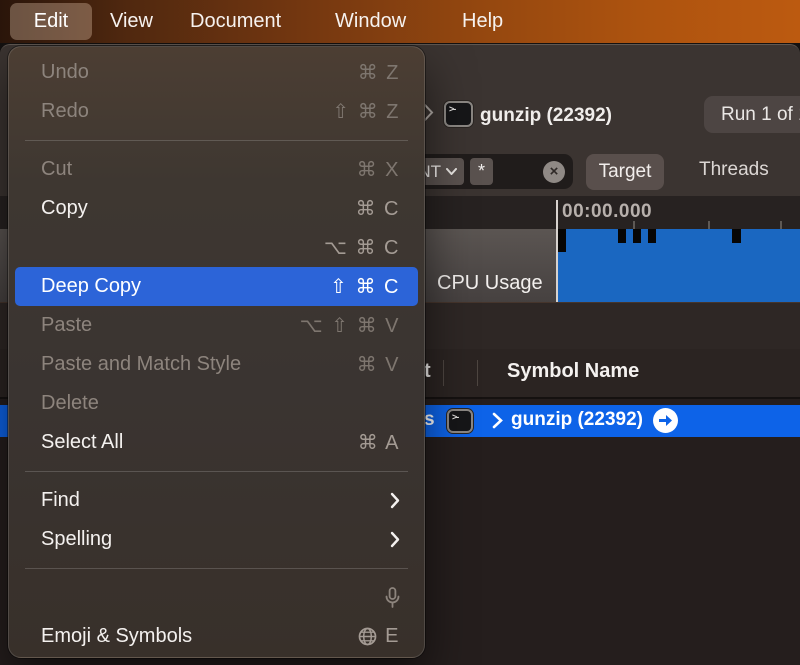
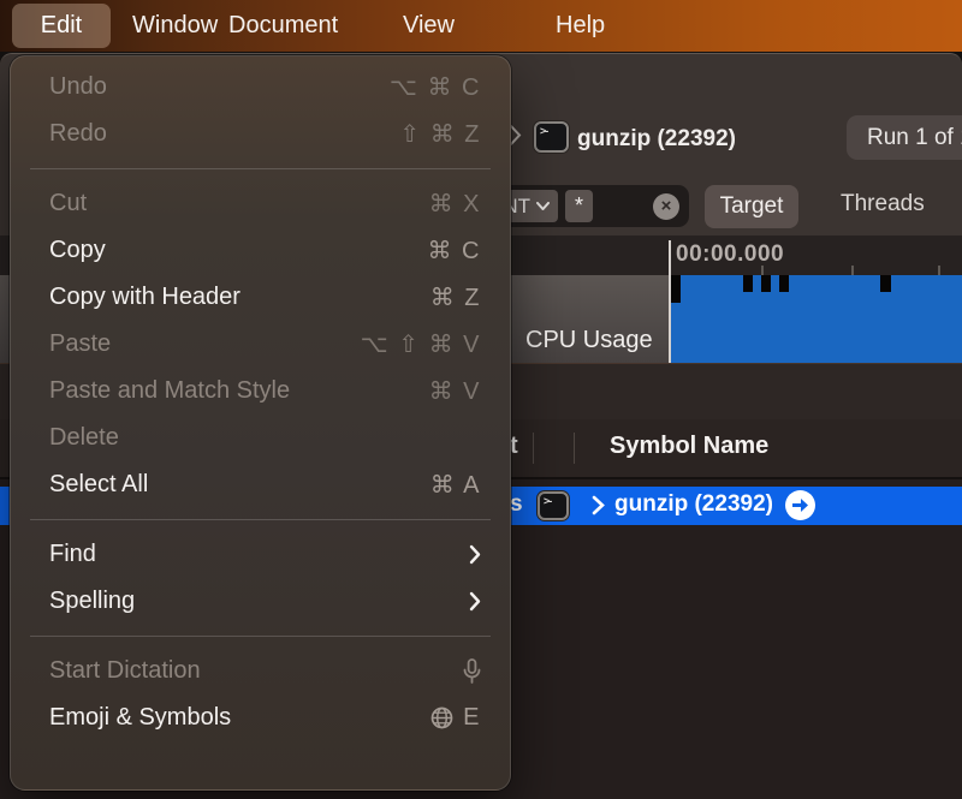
  >-
  gunzip (22392)
  Run 1 of
  *
  ×
  Target
  Threads
  00:00.000
  CPU Usage
  t
  Symbol Name
  s
  >-
  gunzip (22392)
  Edit
- View
+ Window
  Document
- Window
+ View
  Help
  Undo
- ⌘ Z
+ ⌥ ⌘ C
  Redo
  ⇧ ⌘ Z
  Cut
  ⌘ X
  Copy
  ⌘ C
+ Copy with Header
- ⌥ ⌘ C
+ ⌘ Z
- Deep Copy
- ⇧ ⌘ C
  Paste
  ⌥ ⇧ ⌘ V
  Paste and Match Style
  ⌘ V
  Delete
  Select All
  ⌘ A
  Find
  Spelling
+ Start Dictation
  Emoji & Symbols
  E
